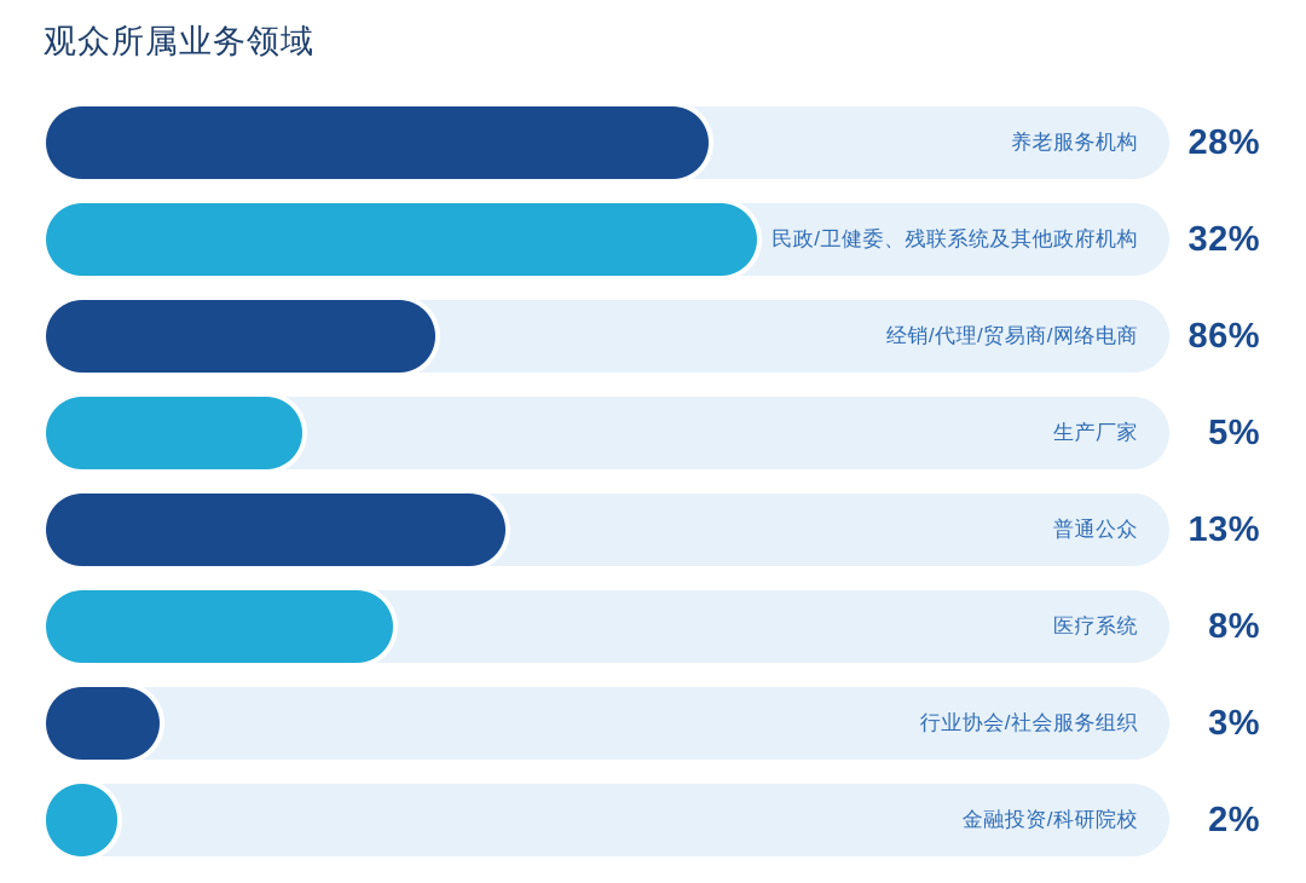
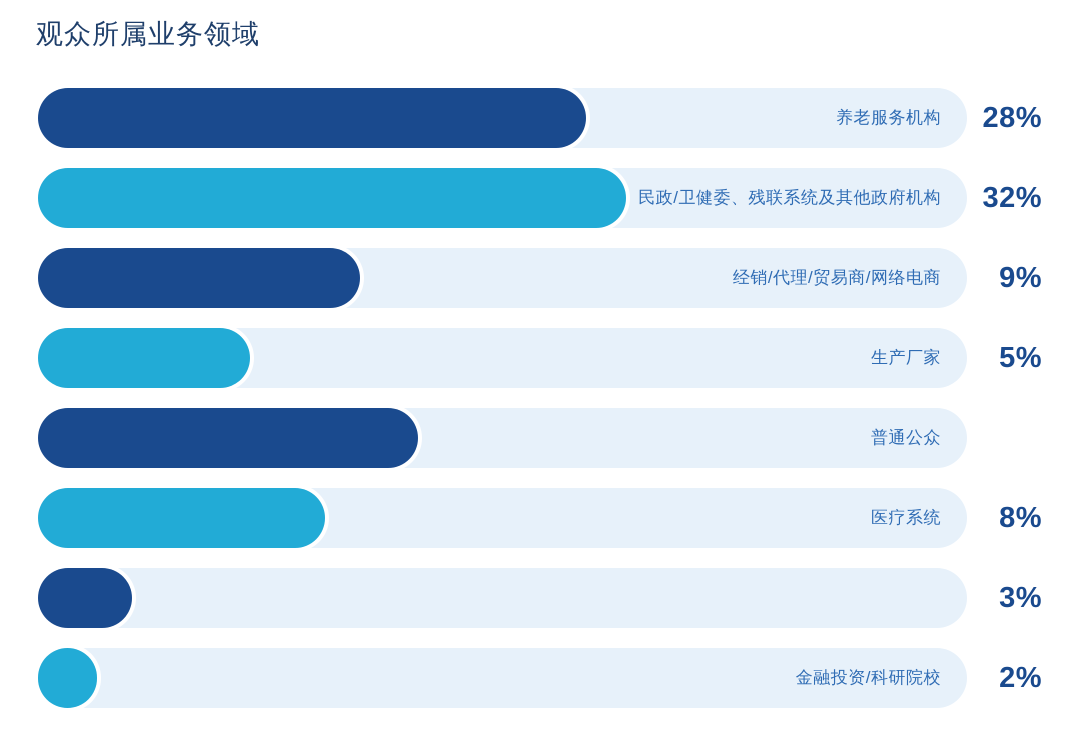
  观众所属业务领域
  养老服务机构
  28%
  民政/卫健委、残联系统及其他政府机构
  32%
  经销/代理/贸易商/网络电商
- 86%
+ 9%
  生产厂家
  5%
  普通公众
- 13%
  医疗系统
  8%
- 行业协会/社会服务组织
  3%
  金融投资/科研院校
  2%
